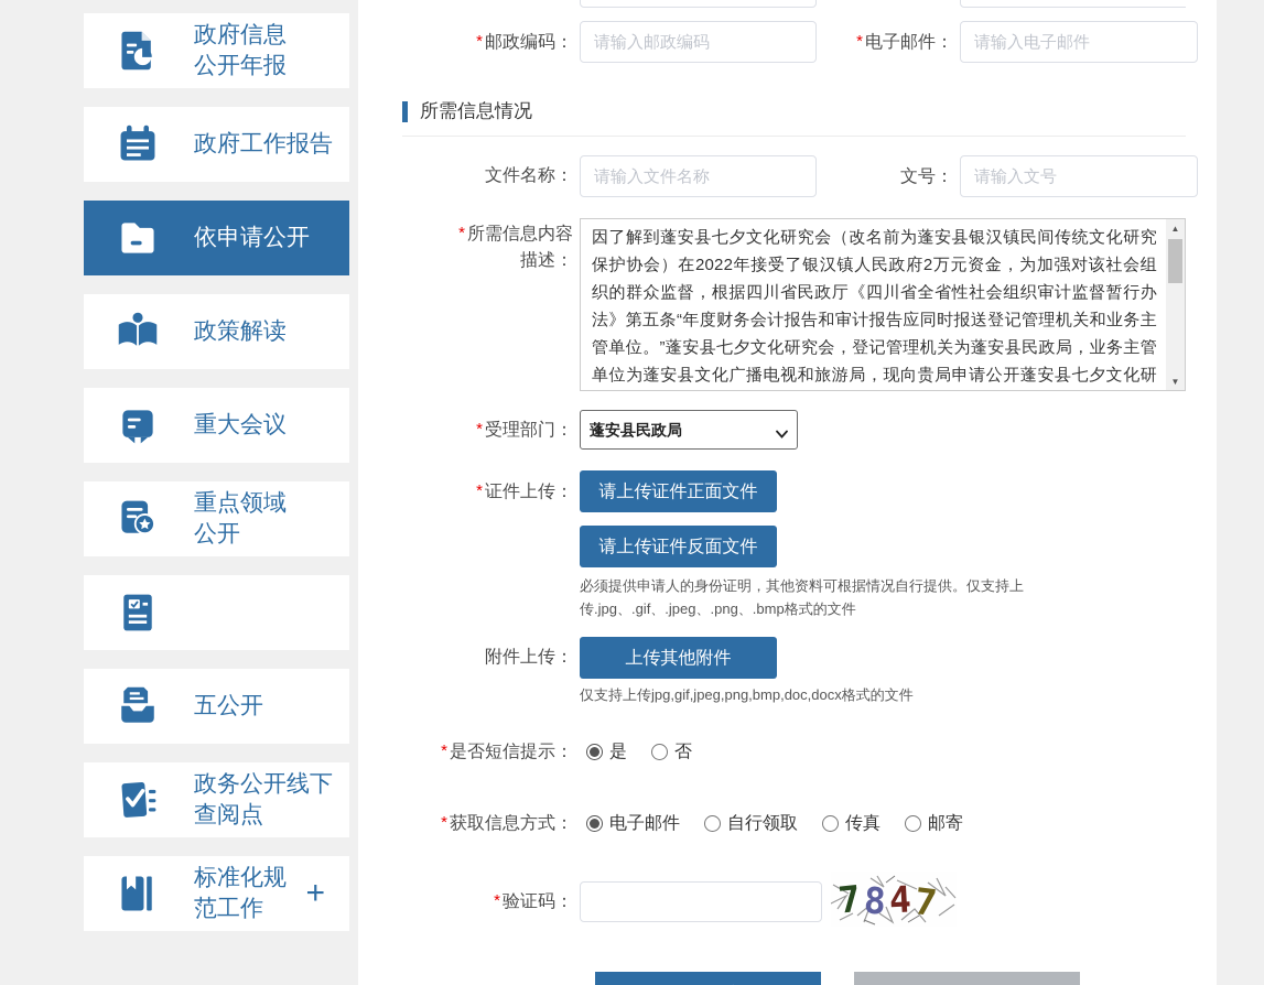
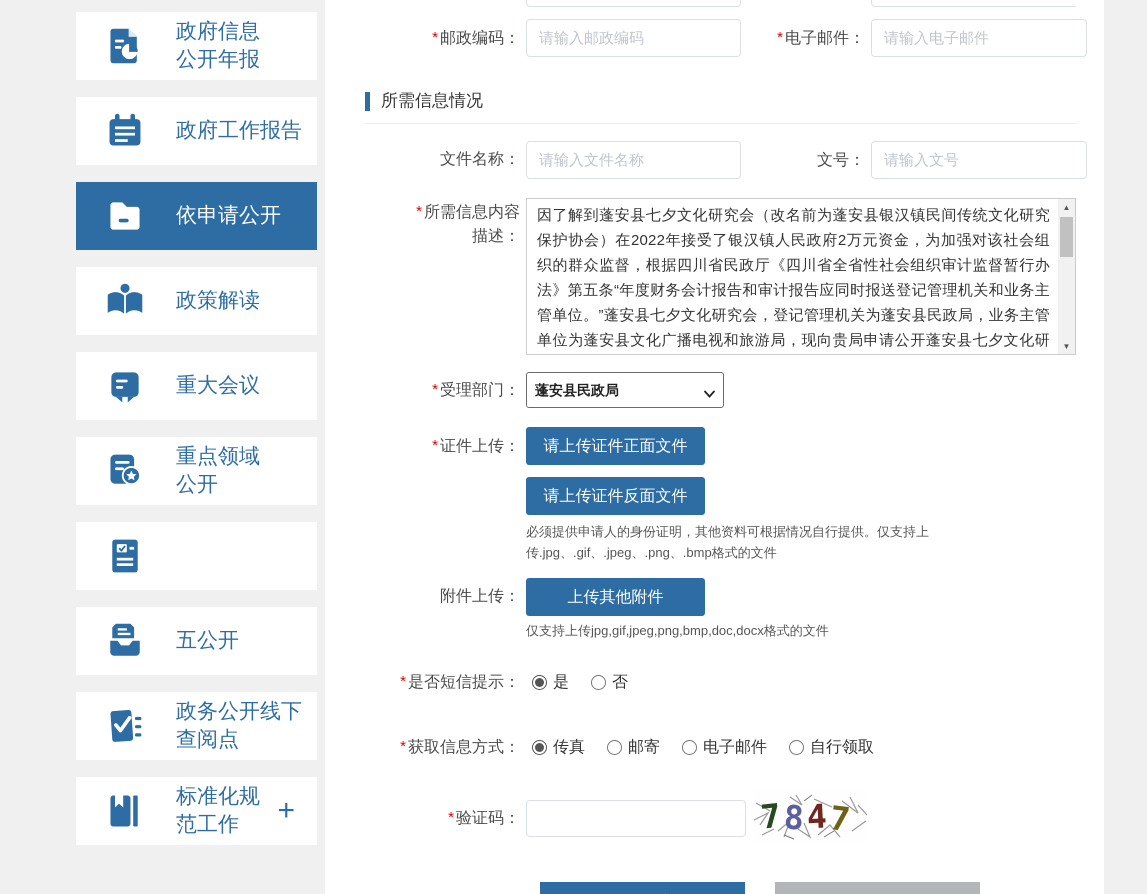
  政府信息
  公开年报
  政府工作报告
  依申请公开
  政策解读
  重大会议
  重点领域
  公开
  五公开
  政务公开线下
  查阅点
  标准化规
  范工作
  +
  邮政编码：
  请输入邮政编码
  电子邮件：
  请输入电子邮件
  所需信息情况
  文件名称：
  请输入文件名称
  文号：
  请输入文号
  所需信息内容
  描述：
  因了解到蓬安县七夕文化研究会（改名前为蓬安县银汉镇民间传统文化研究保护协会）在2022年接受了银汉镇人民政府2万元资金，为加强对该社会组织的群众监督，根据四川省民政厅《四川省全省性社会组织审计监督暂行办法》第五条“年度财务会计报告和审计报告应同时报送登记管理机关和业务主管单位。”蓬安县七夕文化研究会，登记管理机关为蓬安县民政局，业务主管单位为蓬安县文化广播电视和旅游局，现向贵局申请公开蓬安县七夕文化研
  ▲
  ▼
  受理部门：
  蓬安县民政局
  证件上传：
  请上传证件正面文件
  请上传证件反面文件
  必须提供申请人的身份证明，其他资料可根据情况自行提供。仅支持上传.jpg、.gif、.jpeg、.png、.bmp格式的文件
  附件上传：
  上传其他附件
  仅支持上传jpg,gif,jpeg,png,bmp,doc,docx格式的文件
  是否短信提示：
  是
  否
  获取信息方式：
- 电子邮件
+ 传真
- 自行领取
+ 邮寄
- 传真
+ 电子邮件
- 邮寄
+ 自行领取
  验证码：
